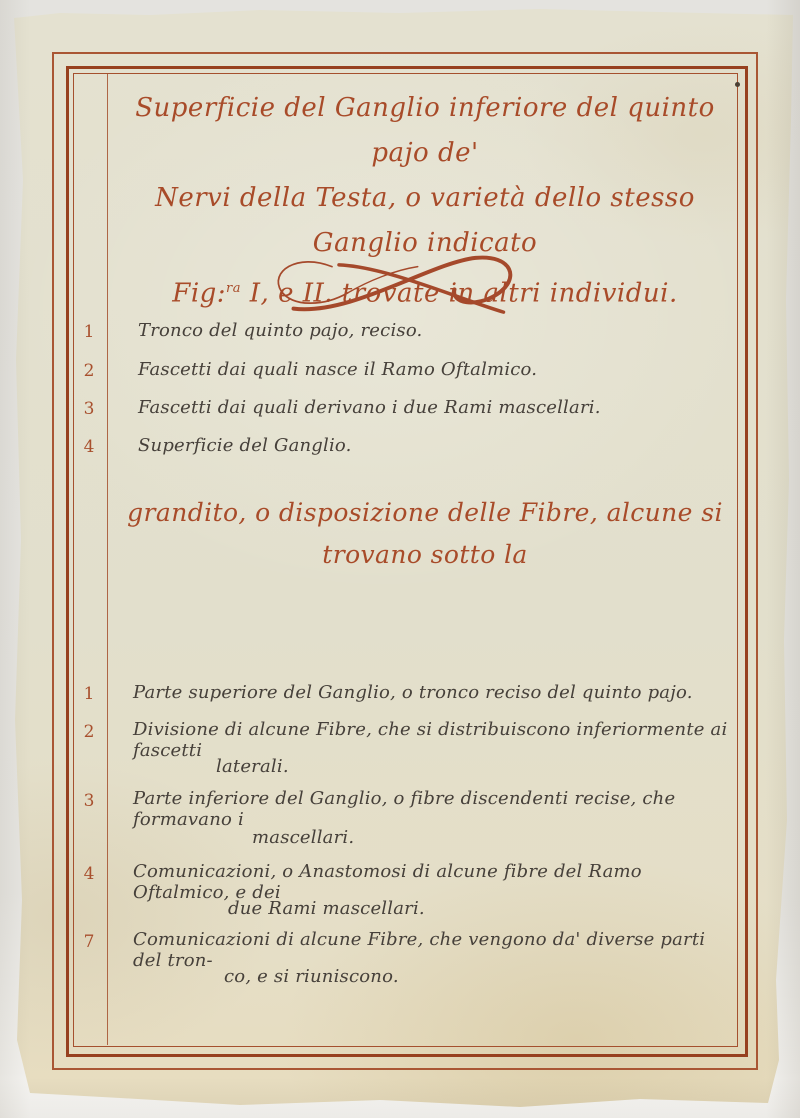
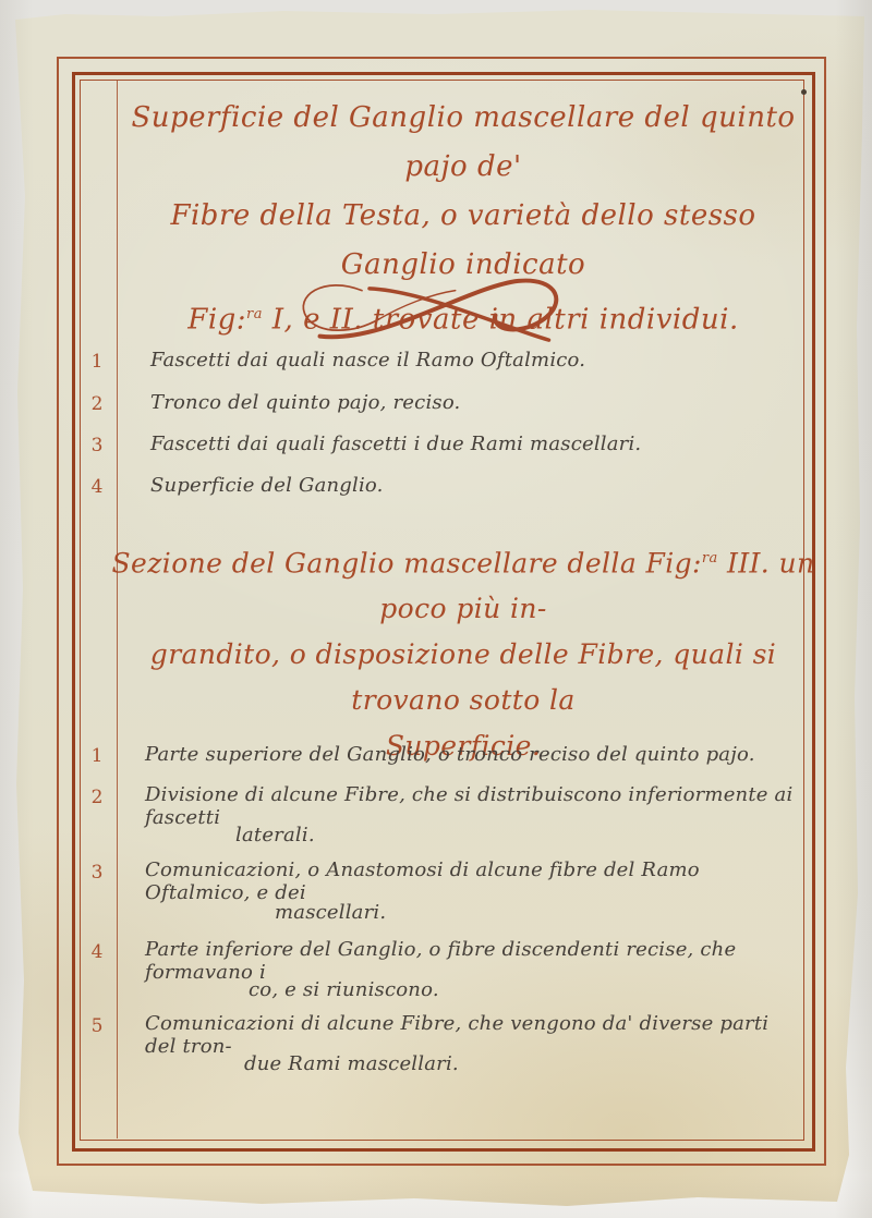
- Superficie del Ganglio inferiore del quinto pajo de'
+ Superficie del Ganglio mascellare del quinto pajo de'
- Nervi della Testa, o varietà dello stesso Ganglio indicato
+ Fibre della Testa, o varietà dello stesso Ganglio indicato
  Fig:ra I, e II.rvaten altri individui.
  1
- Tronco del quinto pajo, reciso.
+ Fascetti dai quali nasce il Ramo Oftalmico.
  2
- Fascetti dai quali nasce il Ramo Oftalmico.
+ Tronco del quinto pajo, reciso.
  3
- Fascetti dai quali derivano i due Rami mascellari.
+ Fascetti dai quali fascetti i due Rami mascellari.
  4
  Superficie del Ganglio.
+ Sezione del Ganglio mascellare della Fig:ra III. un poco più in-
- grandito, o disposizione delle Fibre, alcune si trovano sotto la
+ grandito, o disposizione delle Fibre, quali si trovano sotto la
+ Superficie.
  1
  Parte superiore del Ganglio, o tronco reciso del quinto pajo.
  2
  Divisione di alcune Fibre, che si distribuiscono inferiormente ai fascetti
  laterali.
  3
- Parte inferiore del Ganglio, o fibre discendenti recise, che formavano i
+ Comunicazioni, o Anastomosi di alcune fibre del Ramo Oftalmico, e dei
  mascellari.
  4
- Comunicazioni, o Anastomosi di alcune fibre del Ramo Oftalmico, e dei
+ Parte inferiore del Ganglio, o fibre discendenti recise, che formavano i
- due Rami mascellari.
+ co, e si riuniscono.
- 7
+ 5
  Comunicazioni di alcune Fibre, che vengono da' diverse parti del tron-
- co, e si riuniscono.
+ due Rami mascellari.
